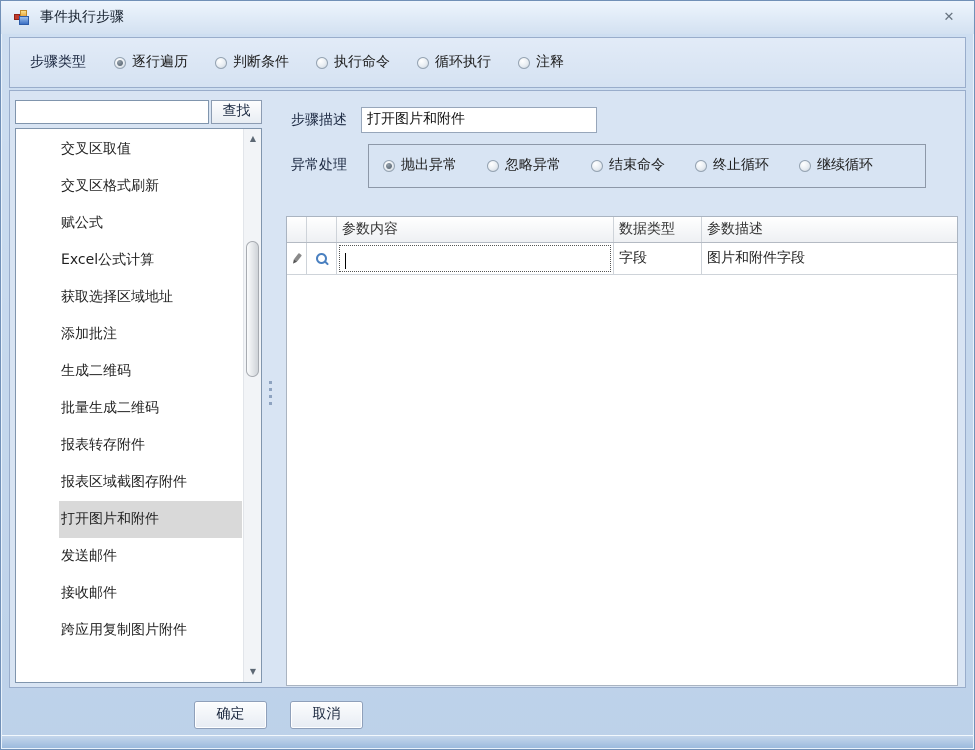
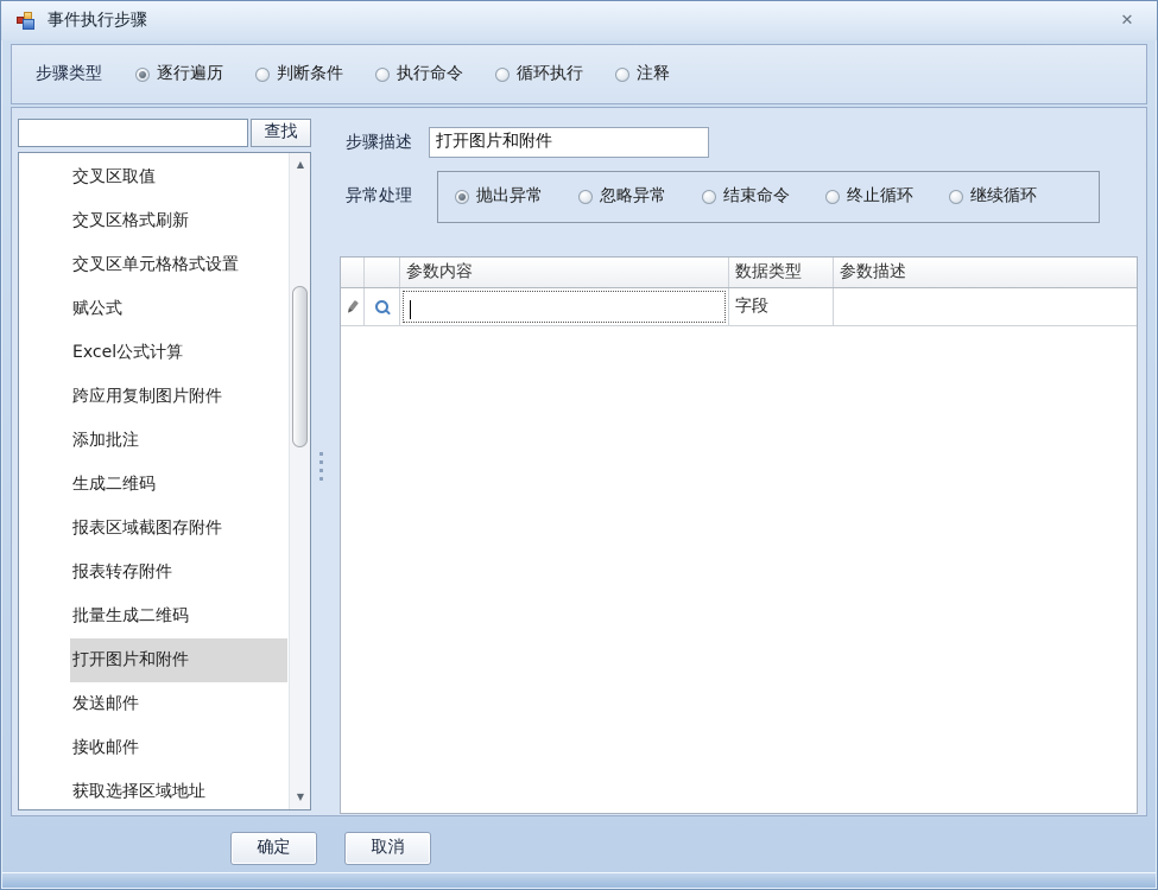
  事件执行步骤
  ✕
  步骤类型
  逐行遍历
  判断条件
  执行命令
  循环执行
  注释
  查找
  交叉区取值
  交叉区格式刷新
+ 交叉区单元格格式设置
  赋公式
  Excel公式计算
- 获取选择区域地址
+ 跨应用复制图片附件
  添加批注
  生成二维码
- 批量生成二维码
+ 报表区域截图存附件
  报表转存附件
- 报表区域截图存附件
+ 批量生成二维码
  打开图片和附件
  发送邮件
  接收邮件
- 跨应用复制图片附件
+ 获取选择区域地址
  ▲
  ▼
  步骤描述
  打开图片和附件
  异常处理
  抛出异常
  忽略异常
  结束命令
  终止循环
  继续循环
  参数内容
  数据类型
  参数描述
  字段
- 图片和附件字段
  确定
  取消
